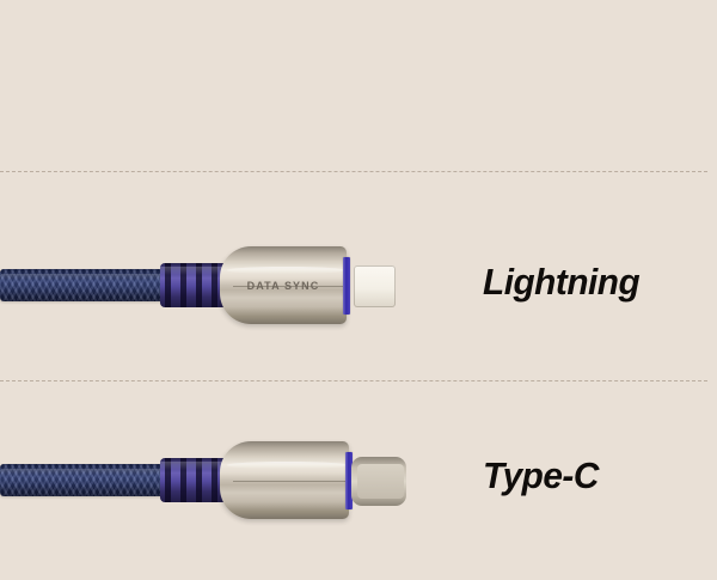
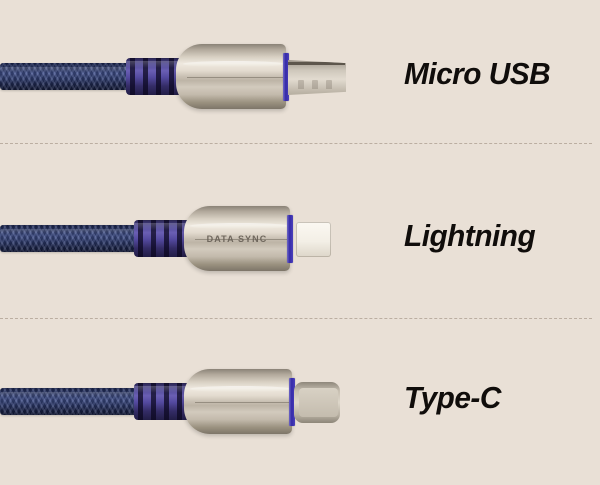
+ Micro USB
  DATA SYNC
  Lightning
  Type-C
